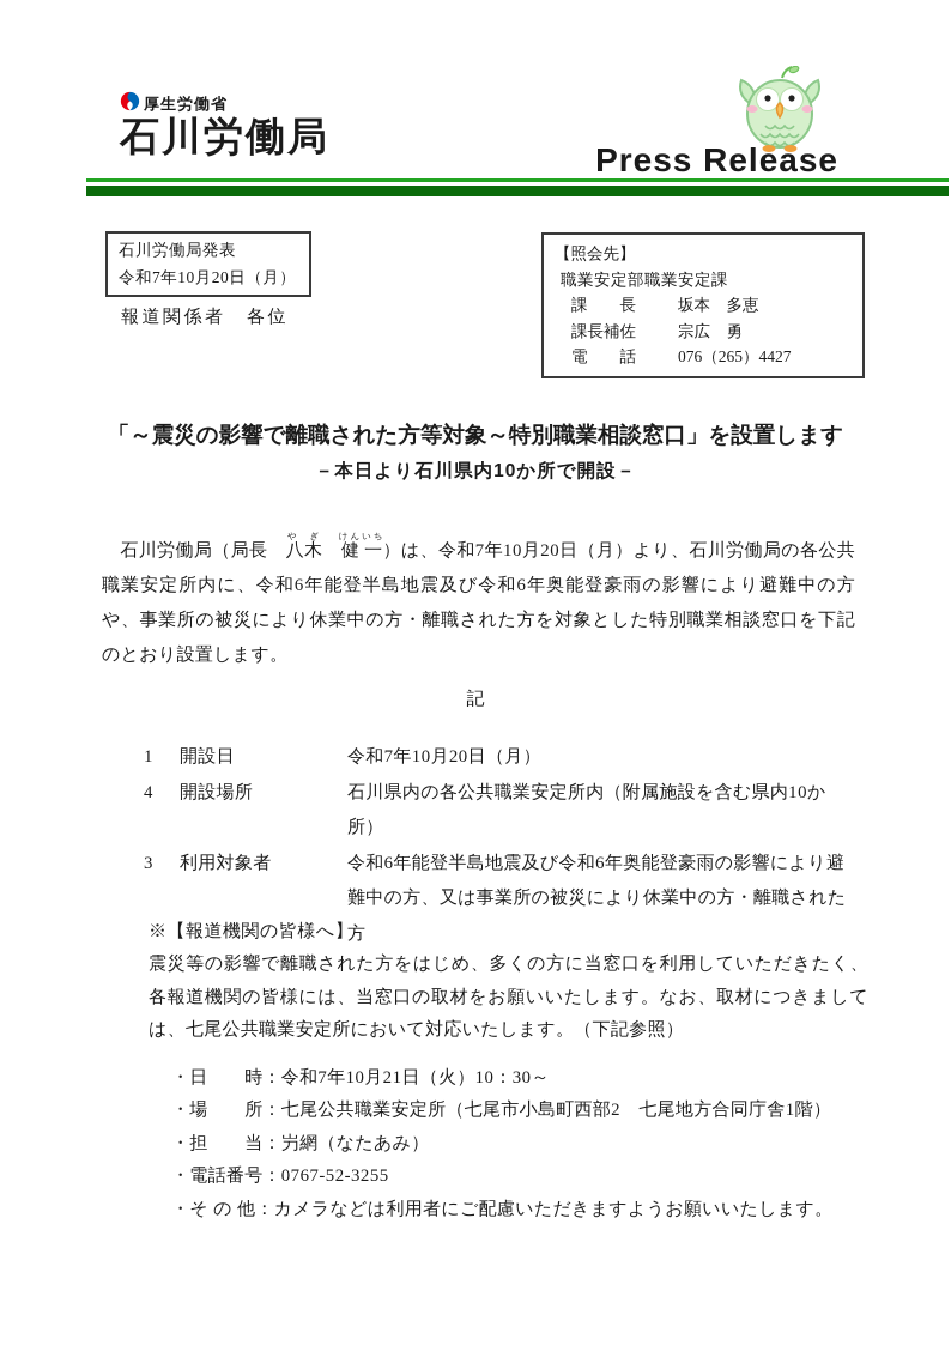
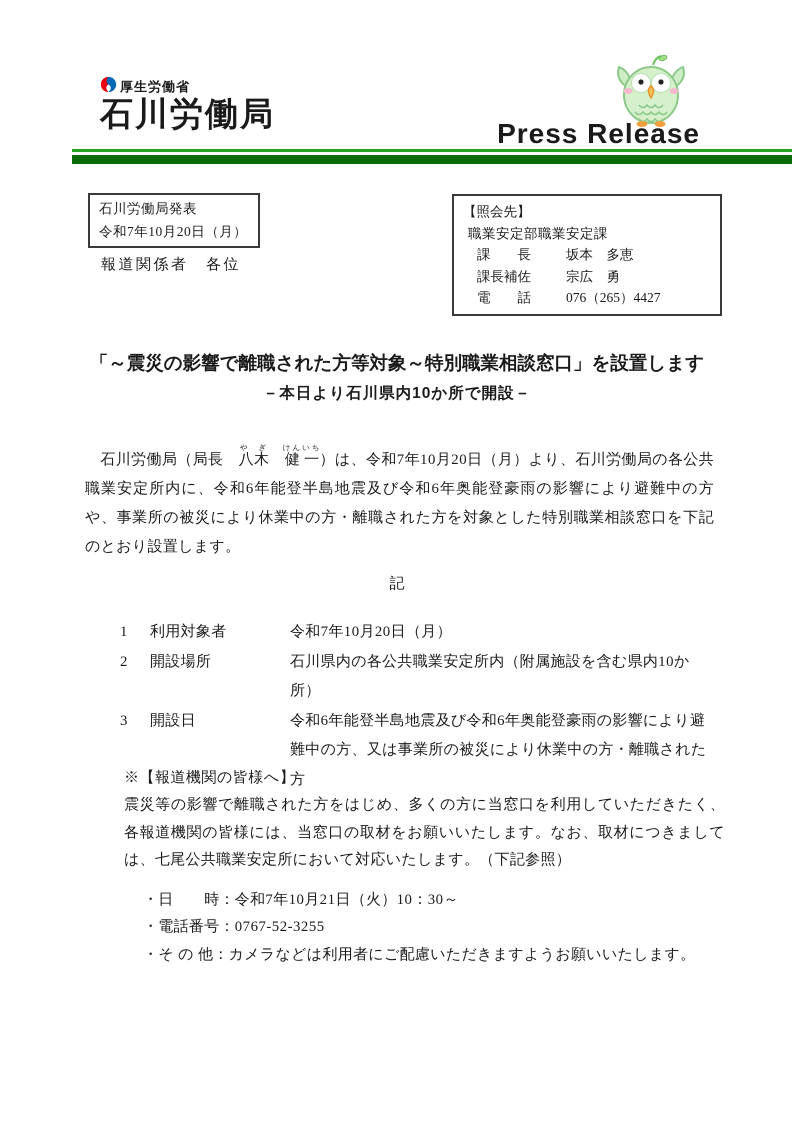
  厚生労働省
  石川労働局
  Press Release
  石川労働局発表
  令和7年10月20日（月）
  報道関係者 各位
  【照会先】
  職業安定部職業安定課
  課 長
  坂本 多恵
  課長補佐
  宗広 勇
  電 話
  076（265）4427
  「～震災の影響で離職された方等対象～特別職業相談窓口」を設置します
  －本日より石川県内10か所で開設－
  石川労働局（局長 八木や ぎ 健一けんいち）は、令和7年10月20日（月）より、石川労働局の各公共職業安定所内に、令和6年能登半島地震及び令和6年奥能登豪雨の影響により避難中の方や、事業所の被災により休業中の方・離職された方を対象とした特別職業相談窓口を下記のとおり設置します。
  記
  1
- 開設日
+ 利用対象者
  令和7年10月20日（月）
- 4
+ 2
  開設場所
  石川県内の各公共職業安定所内（附属施設を含む県内10か所）
  3
- 利用対象者
+ 開設日
  令和6年能登半島地震及び令和6年奥能登豪雨の影響により避難中の方、又は事業所の被災により休業中の方・離職された方
  ※【報道機関の皆様へ】
  震災等の影響で離職された方をはじめ、多くの方に当窓口を利用していただきたく、各報道機関の皆様には、当窓口の取材をお願いいたします。なお、取材につきましては、七尾公共職業安定所において対応いたします。（下記参照）
  ・日 時：
  令和7年10月21日（火）10：30～
- ・場 所：
- 七尾公共職業安定所（七尾市小島町西部2 七尾地方合同庁舎1階）
- ・担 当：
- 屶網（なたあみ）
  ・電話番号：
  0767-52-3255
  ・そ の 他：
  カメラなどは利用者にご配慮いただきますようお願いいたします。
